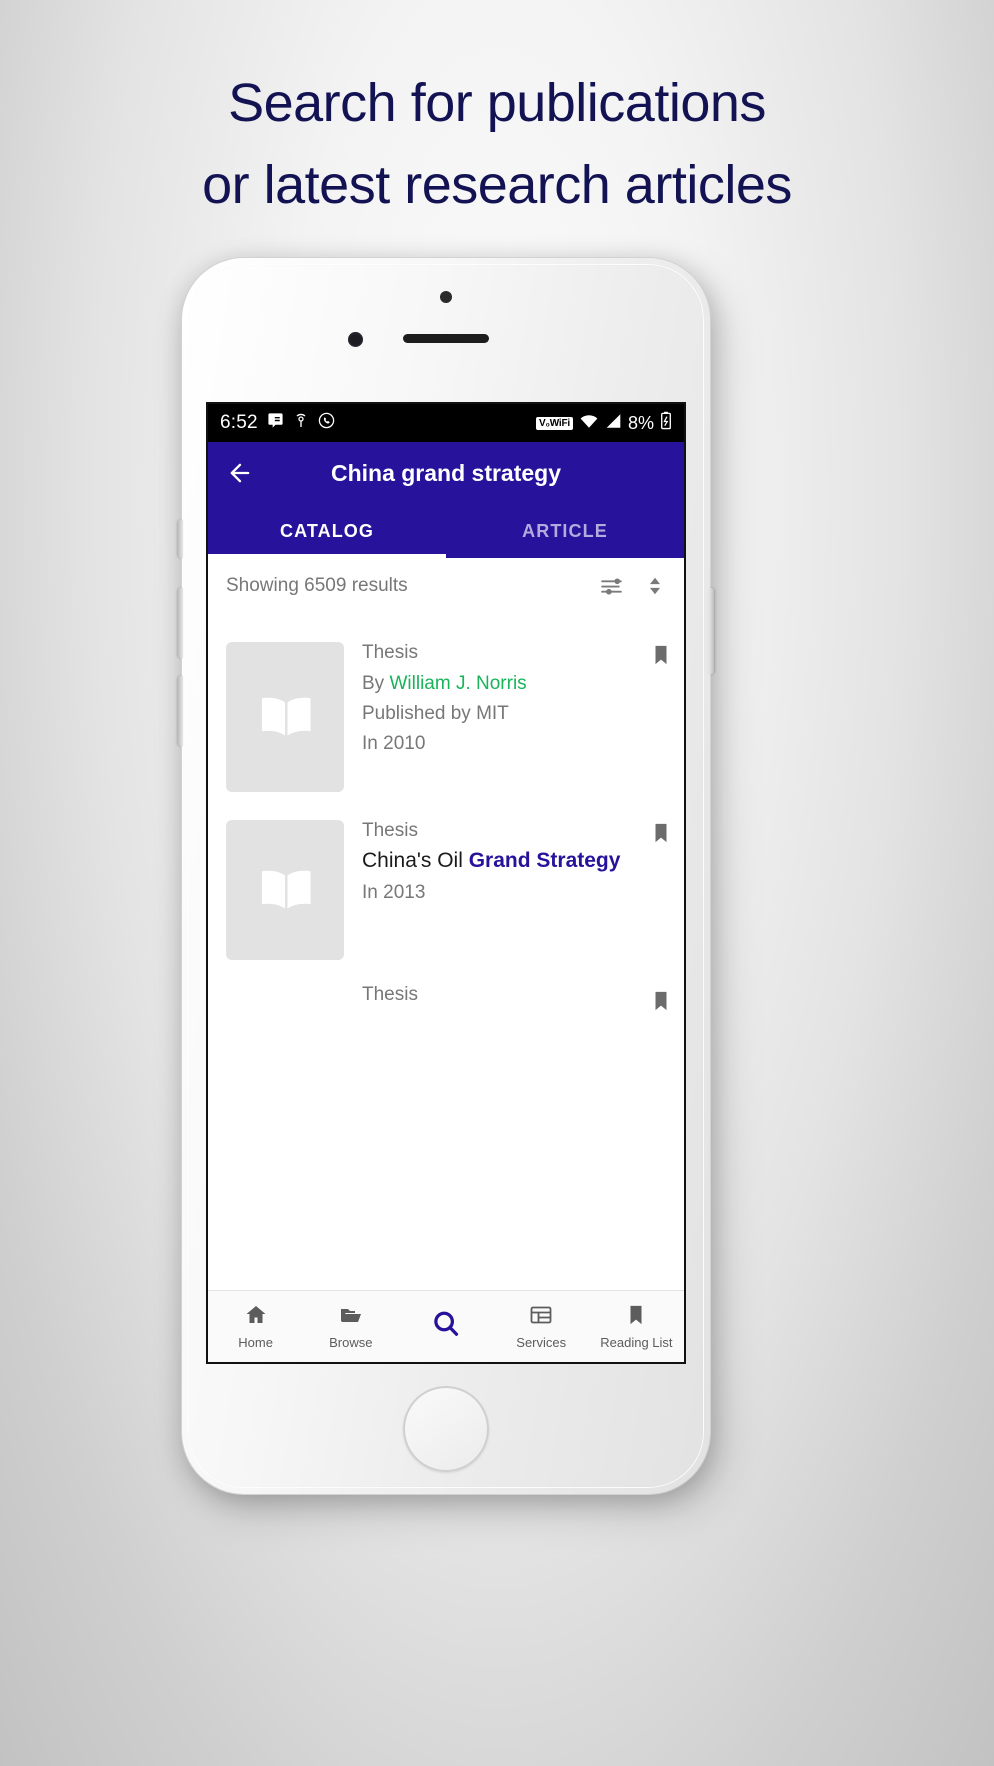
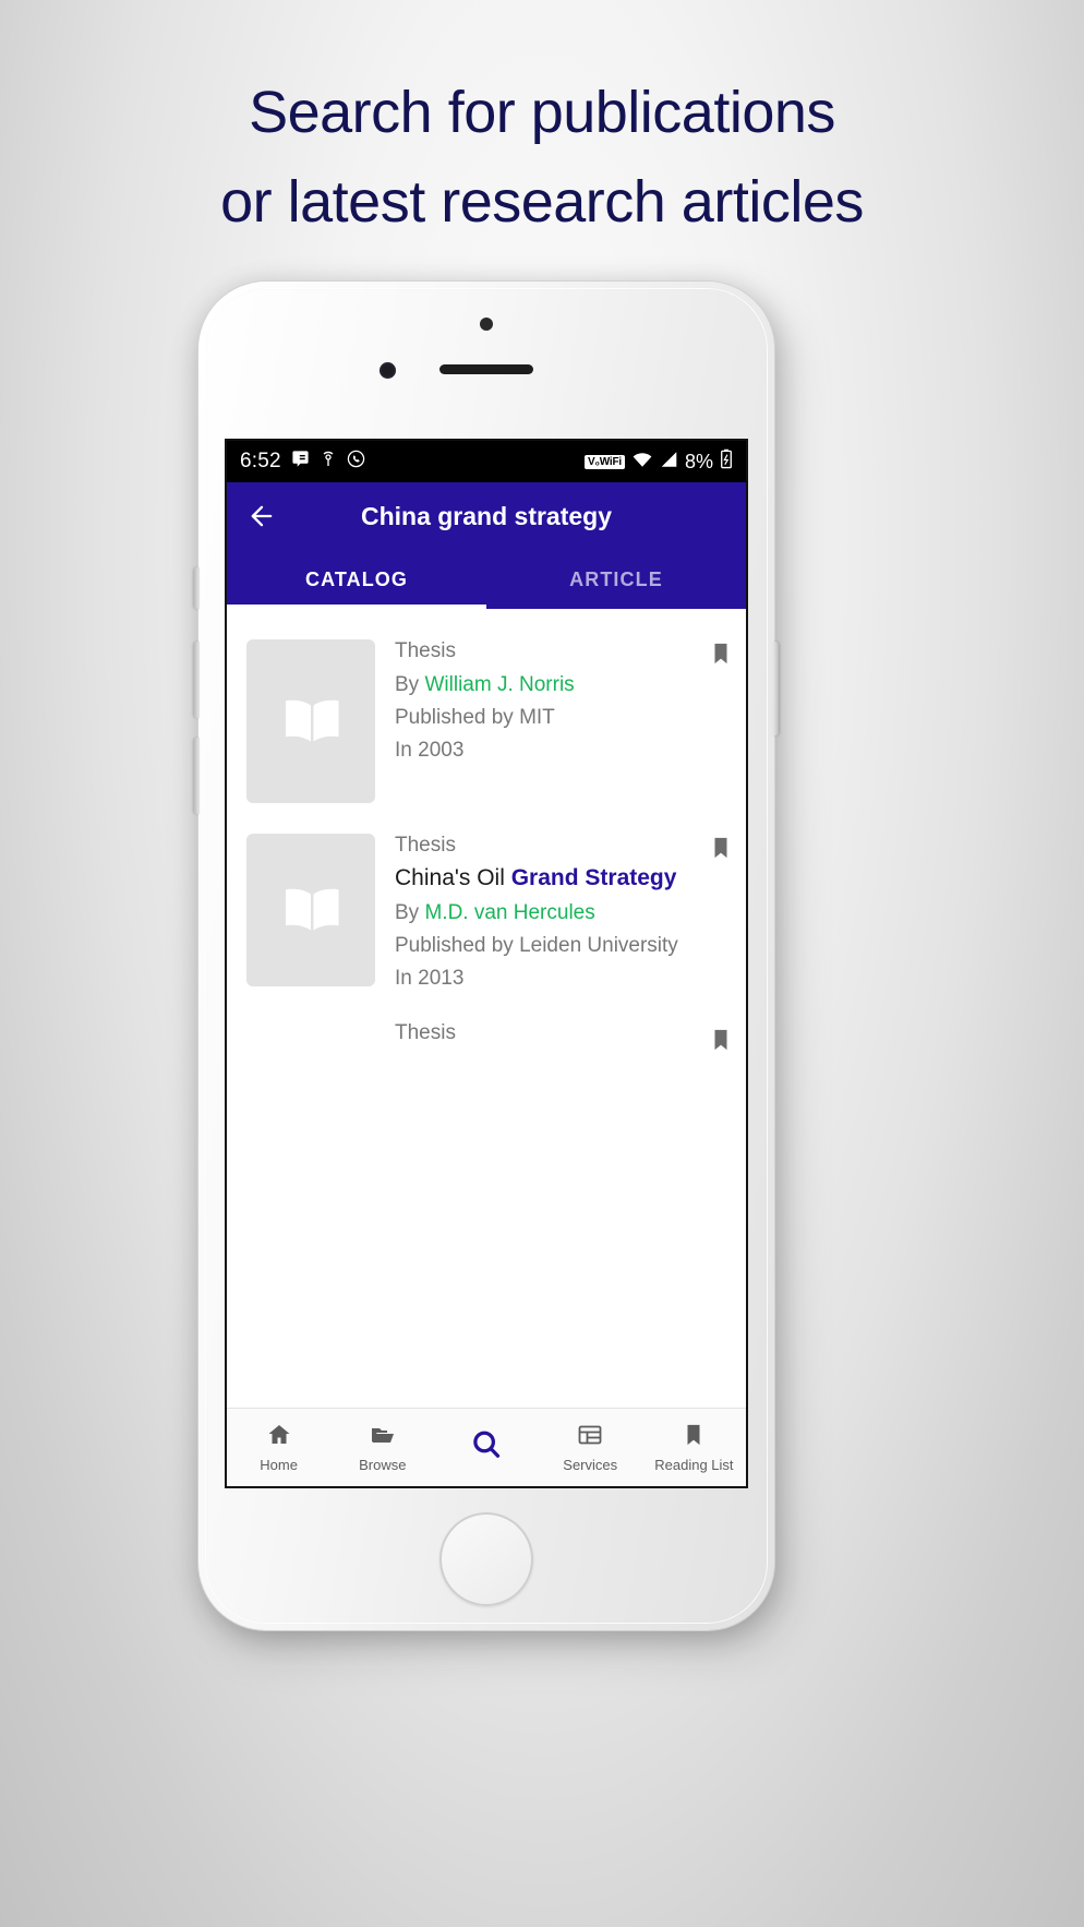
  Search for publications
  or latest research articles
  6:52
  V₀WiFi
  8%
  China grand strategy
  CATALOG
  ARTICLE
- Showing 6509 results
  Thesis
  By William J. Norris
  Published by MIT
- In 2010
+ In 2003
  Thesis
  China's Oil Grand Strategy
+ By M.D. van Hercules
+ Published by Leiden University
  In 2013
  Thesis
  Home
  Browse
  Services
  Reading List
